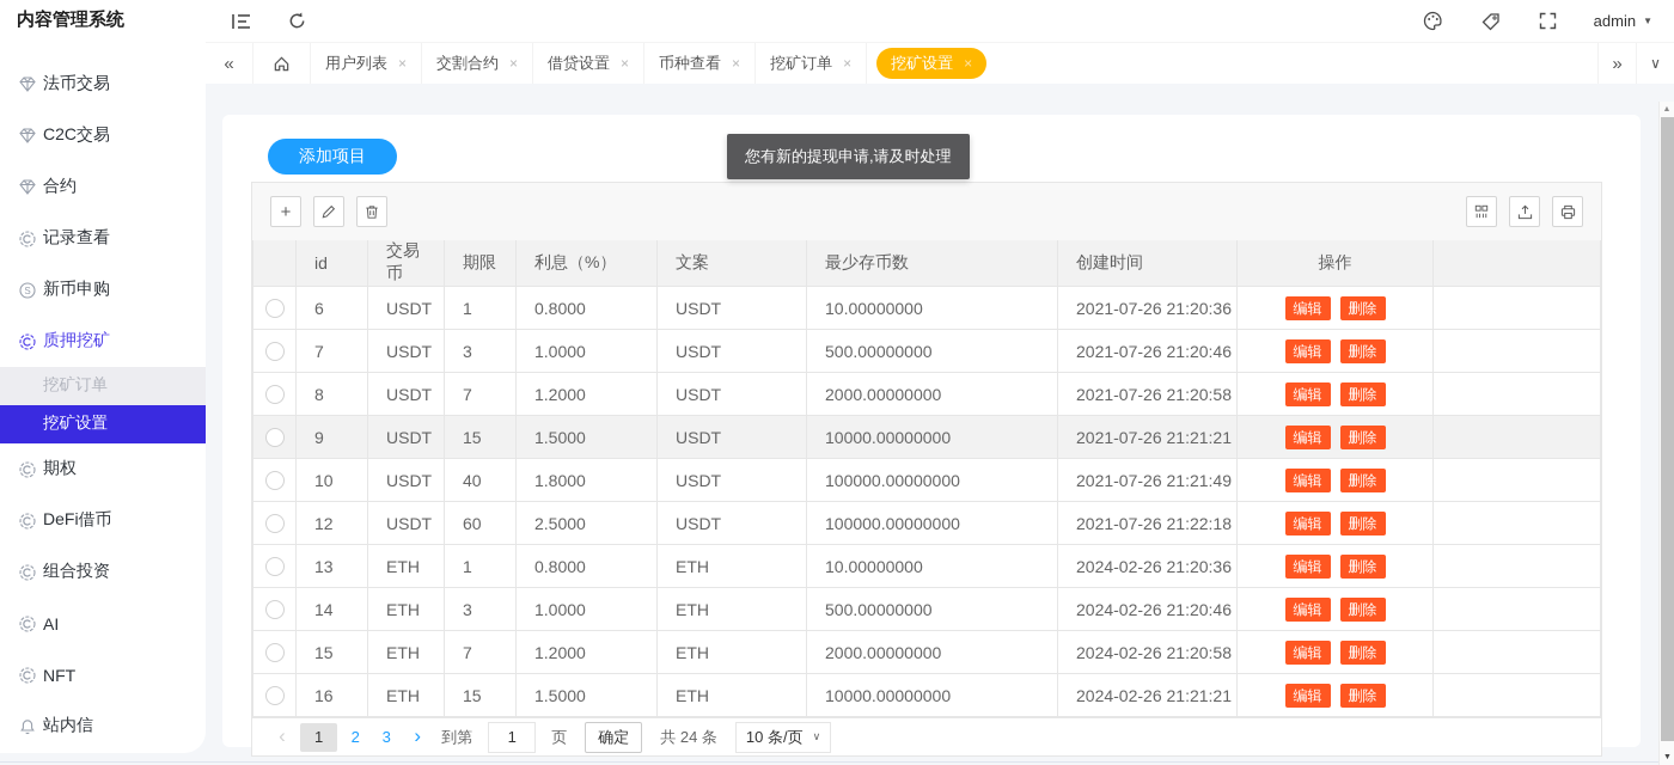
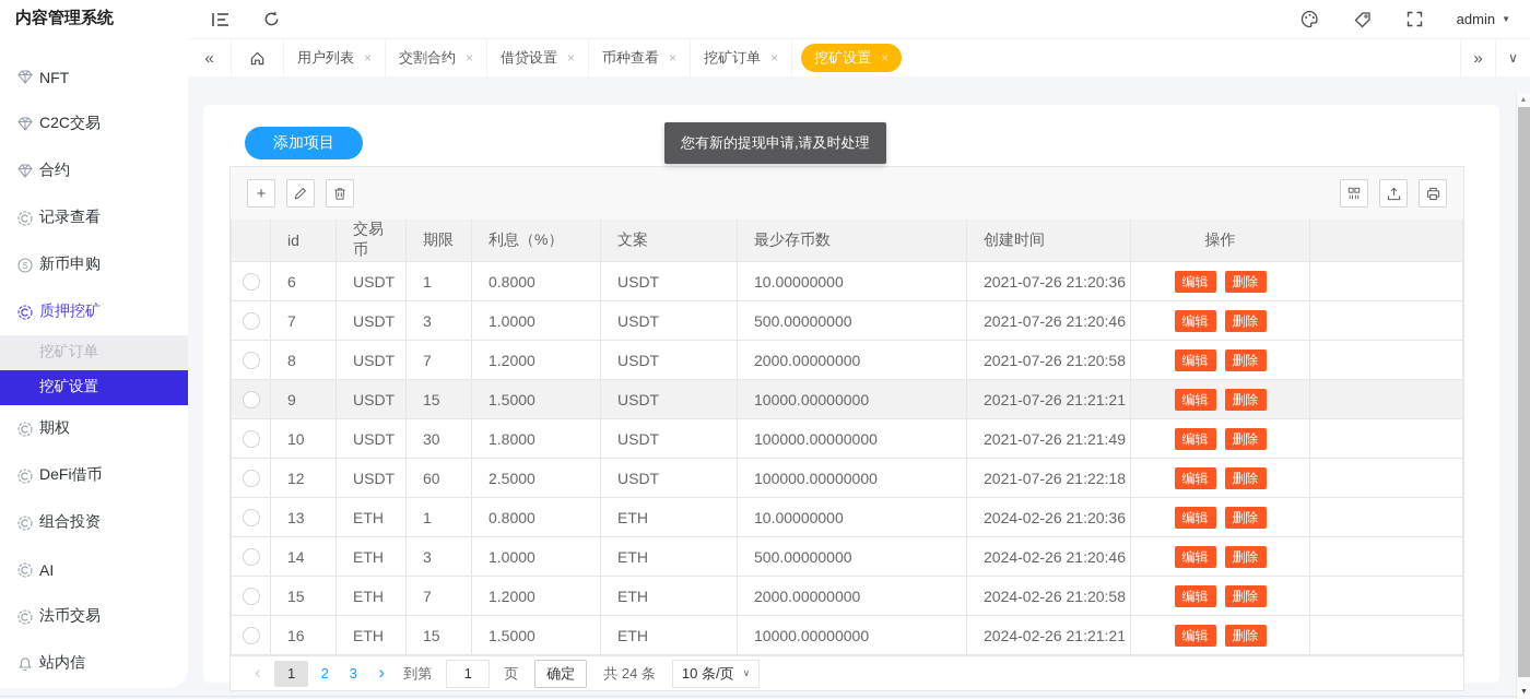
  内容管理系统
  admin
  ▼
- 法币交易
+ NFT
  C2C交易
  合约
  记录查看
  S
  新币申购
  质押挖矿
  挖矿订单
  挖矿设置
  期权
  DeFi借币
  组合投资
  AI
- NFT
+ 法币交易
  站内信
  «
  用户列表
  ×
  交割合约
  ×
  借贷设置
  ×
  币种查看
  ×
  挖矿订单
  ×
  挖矿设置
  ×
  »
  ∨
  添加项目
  +
  	id	交易币	期限	利息（%）	文案	最少存币数	创建时间	操作
  	6	USDT	1	0.8000	USDT	10.00000000	2021-07-26 21:20:36	编辑 删除
  	7	USDT	3	1.0000	USDT	500.00000000	2021-07-26 21:20:46	编辑 删除
  	8	USDT	7	1.2000	USDT	2000.00000000	2021-07-26 21:20:58	编辑 删除
  	9	USDT	15	1.5000	USDT	10000.00000000	2021-07-26 21:21:21	编辑 删除
- 	10	USDT	40	1.8000	USDT	100000.00000000	2021-07-26 21:21:49	编辑 删除
+ 	10	USDT	30	1.8000	USDT	100000.00000000	2021-07-26 21:21:49	编辑 删除
  	12	USDT	60	2.5000	USDT	100000.00000000	2021-07-26 21:22:18	编辑 删除
  	13	ETH	1	0.8000	ETH	10.00000000	2024-02-26 21:20:36	编辑 删除
  	14	ETH	3	1.0000	ETH	500.00000000	2024-02-26 21:20:46	编辑 删除
  	15	ETH	7	1.2000	ETH	2000.00000000	2024-02-26 21:20:58	编辑 删除
  	16	ETH	15	1.5000	ETH	10000.00000000	2024-02-26 21:21:21	编辑 删除
  ‹
  1
  2
  3
  ›
  到第
  1
  页
  确定
  共 24 条
  10 条/页
  ∨
  您有新的提现申请,请及时处理
